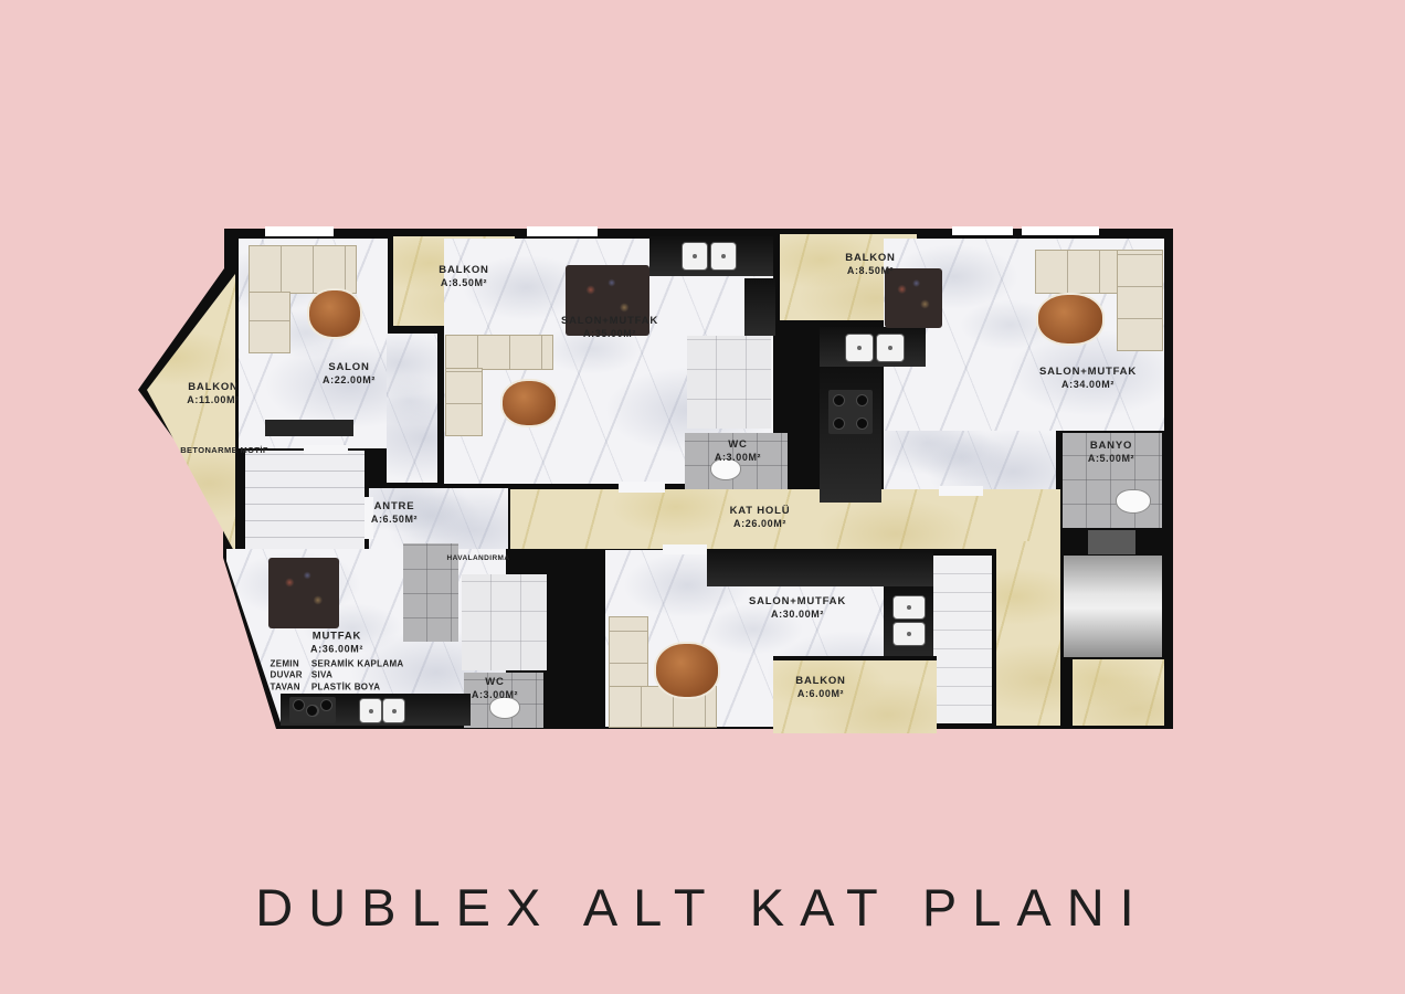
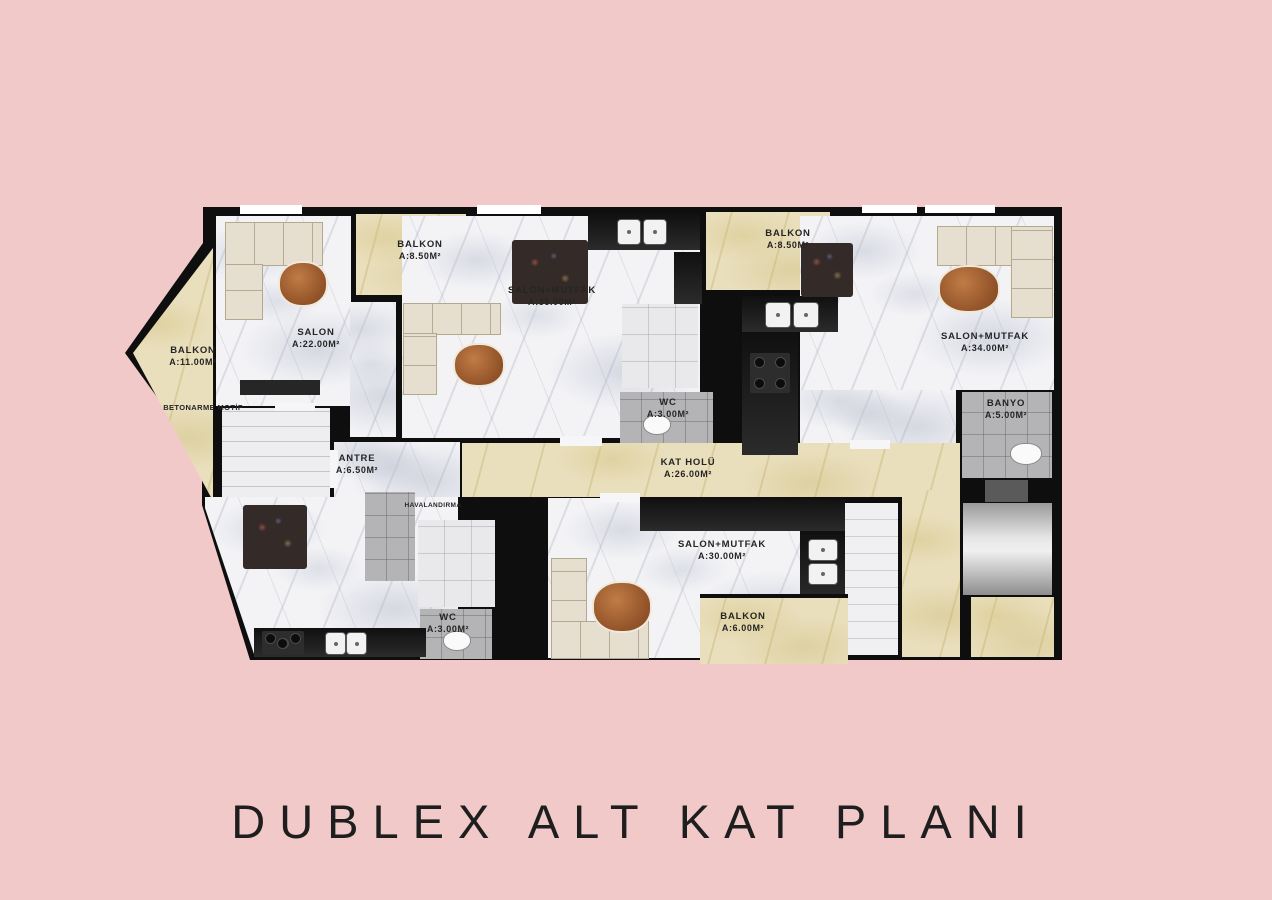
  SALON
  A:22.00M²
  BALKON
  A:8.50M²
  SALON+MUTFAK
  A:35.00M²
  BALKON
  A:8.50M²
  SALON+MUTFAK
  A:34.00M²
  BANYO
  A:5.00M²
  BALKON
  A:11.00M²
  BETONARME MOTİF
  ANTRE
  A:6.50M²
  WC
  A:3.00M²
  KAT HOLÜ
  A:26.00M²
- MUTFAK
- A:36.00M²
- ZEMIN
- SERAMİK KAPLAMA
- DUVAR
- SIVA
- TAVAN
- PLASTİK BOYA
  WC
  A:3.00M²
  SALON+MUTFAK
  A:30.00M²
  BALKON
  A:6.00M²
  DUBLEX ALT KAT PLANI
